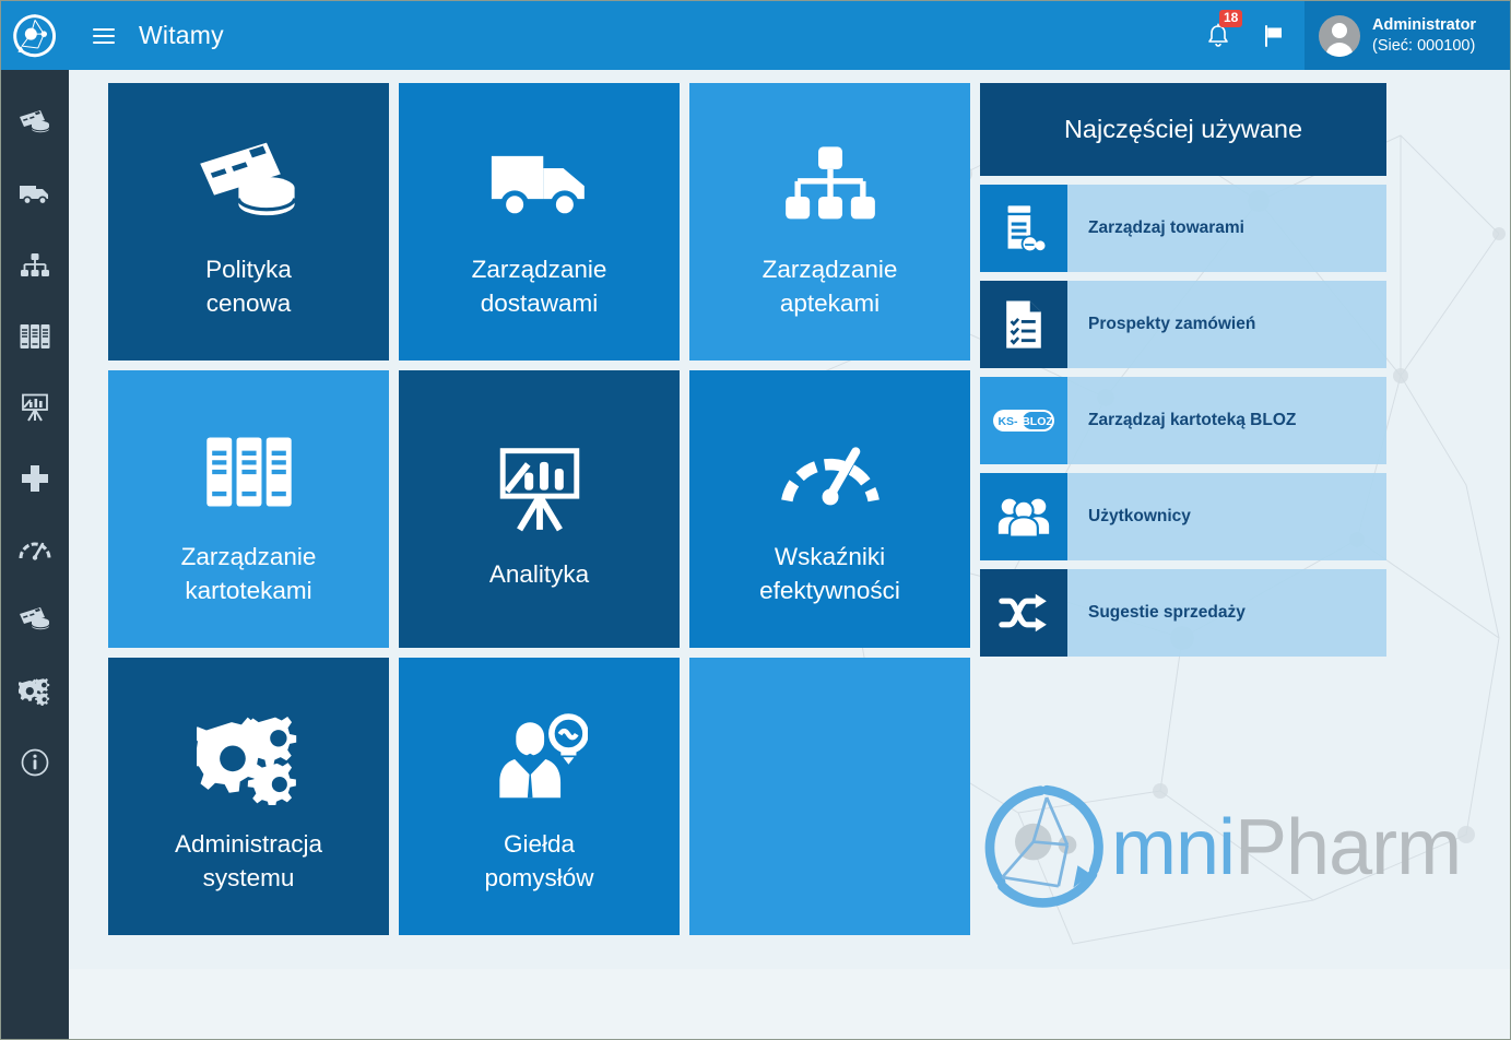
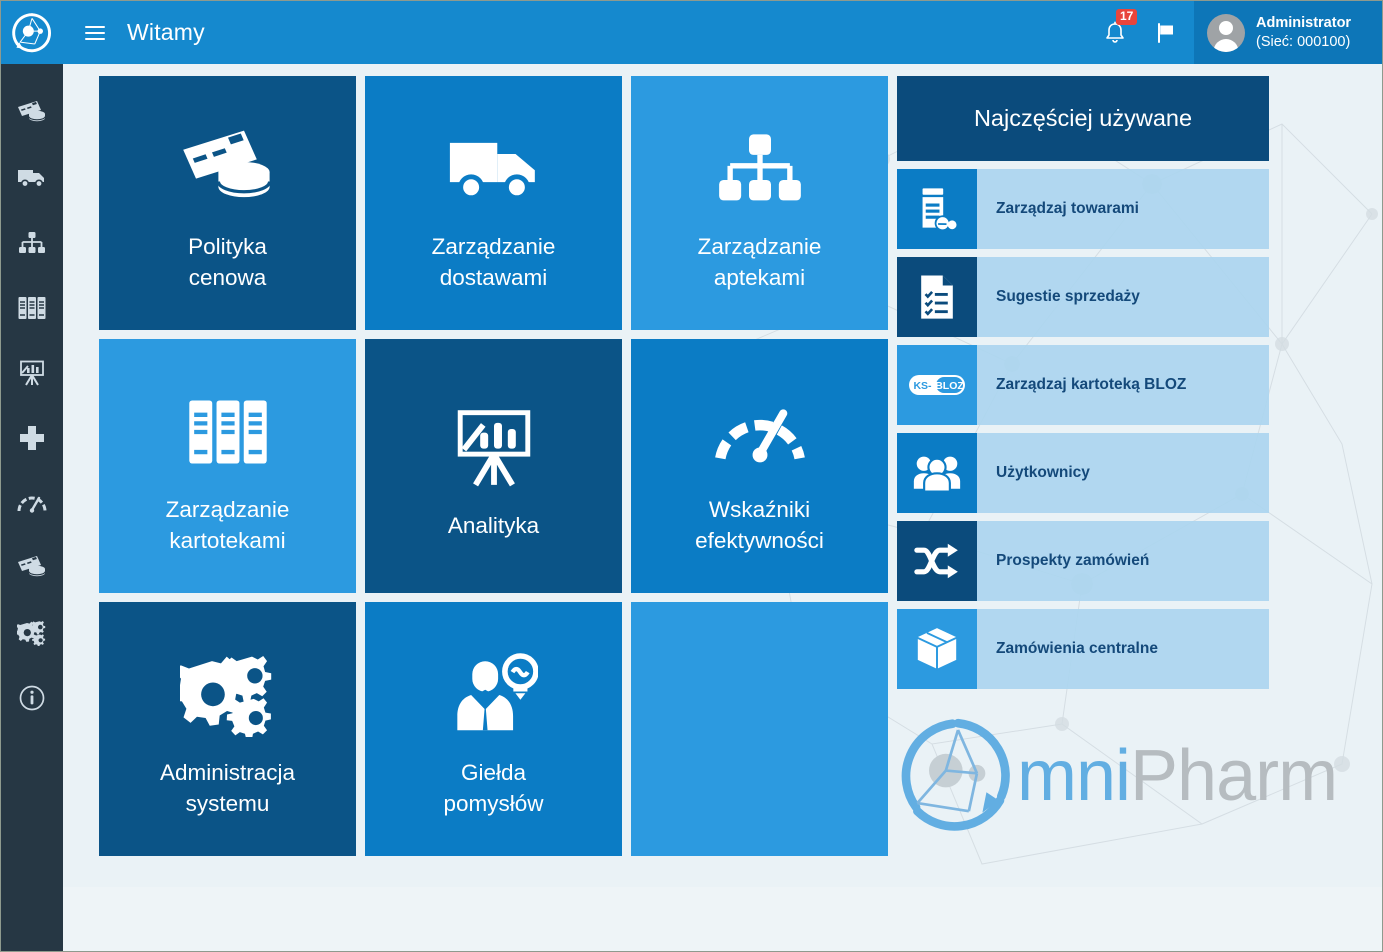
  Witamy
- 18
+ 17
  Administrator
  (Sieć: 000100)
  Polityka
  cenowa
  Zarządzanie
  dostawami
  Zarządzanie
  aptekami
  Zarządzanie
  kartotekami
  Analityka
  Wskaźniki
  efektywności
  Administracja
  systemu
  Giełda
  pomysłów
  Najczęściej używane
  Zarządzaj towarami
- Prospekty zamówień
+ Sugestie sprzedaży
  KS-
  BLOZ
  Zarządzaj kartoteką BLOZ
  Użytkownicy
- Sugestie sprzedaży
+ Prospekty zamówień
+ Zamówienia centralne
  mniPharm
